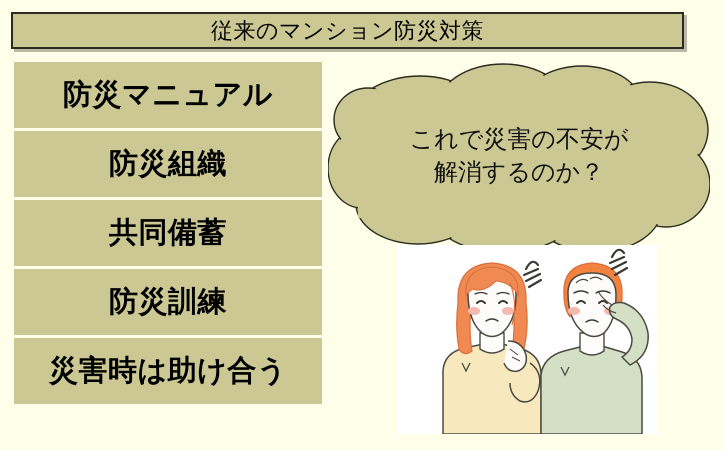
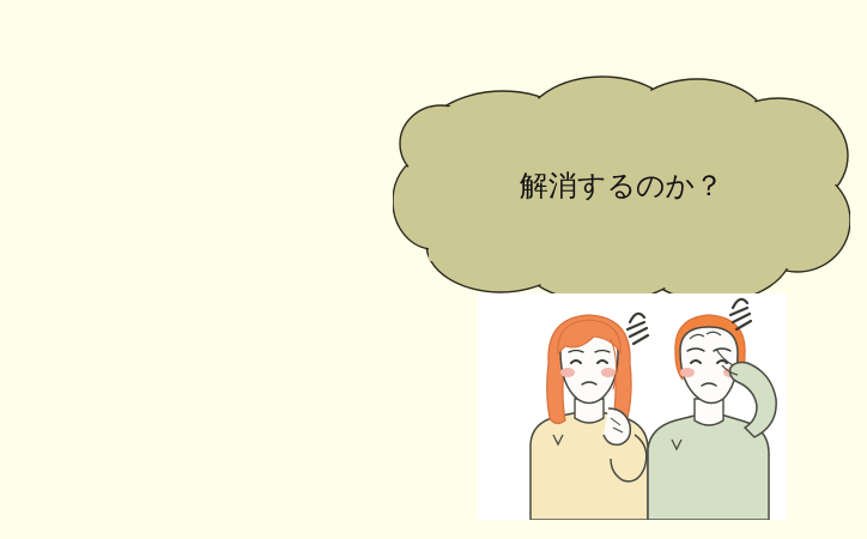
- 従来のマンション防災対策
- 防災マニュアル
- 防災組織
- 共同備蓄
- 防災訓練
- 災害時は助け合う
- これで災害の不安が
  解消するのか？
